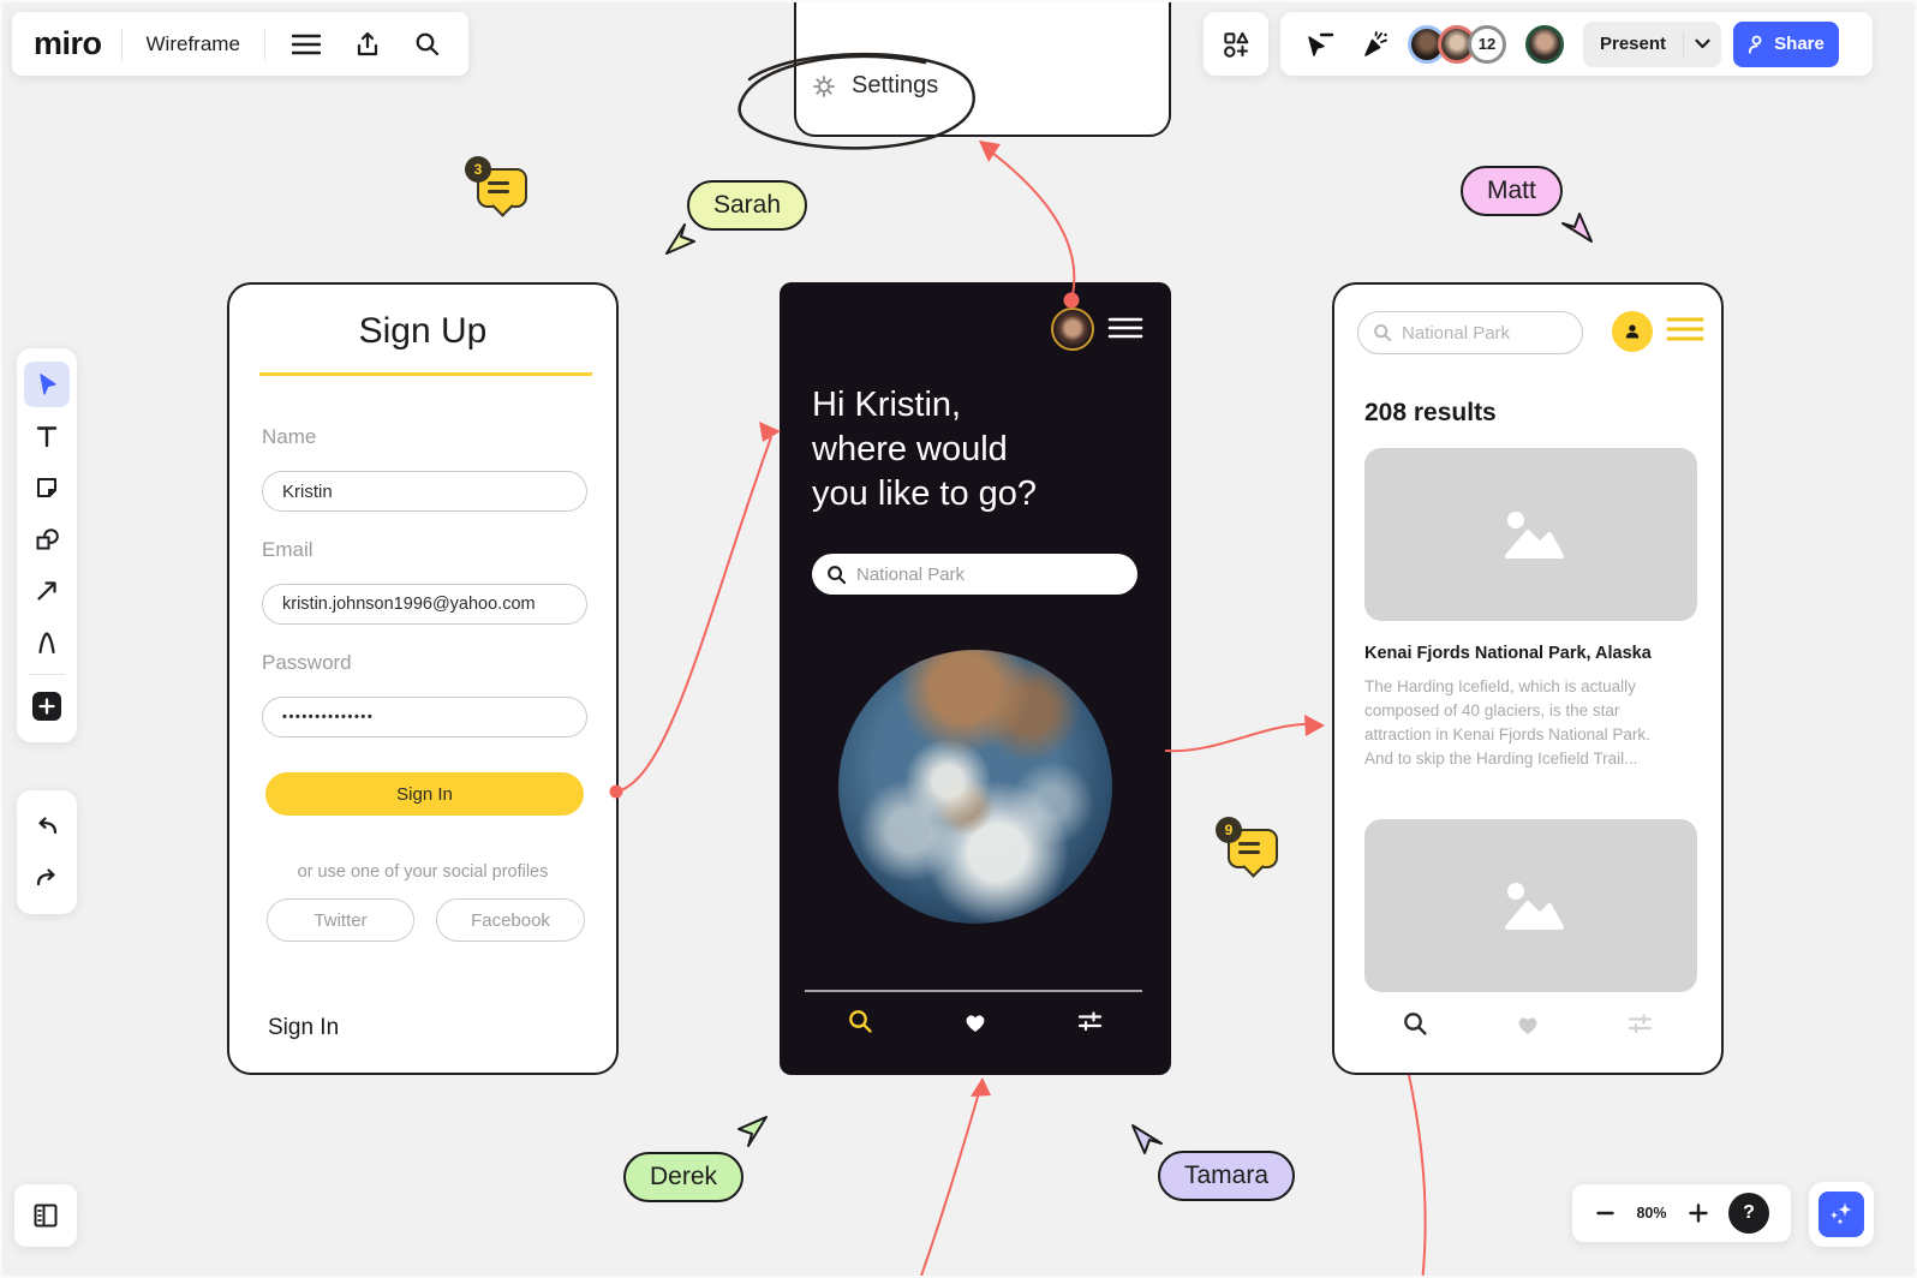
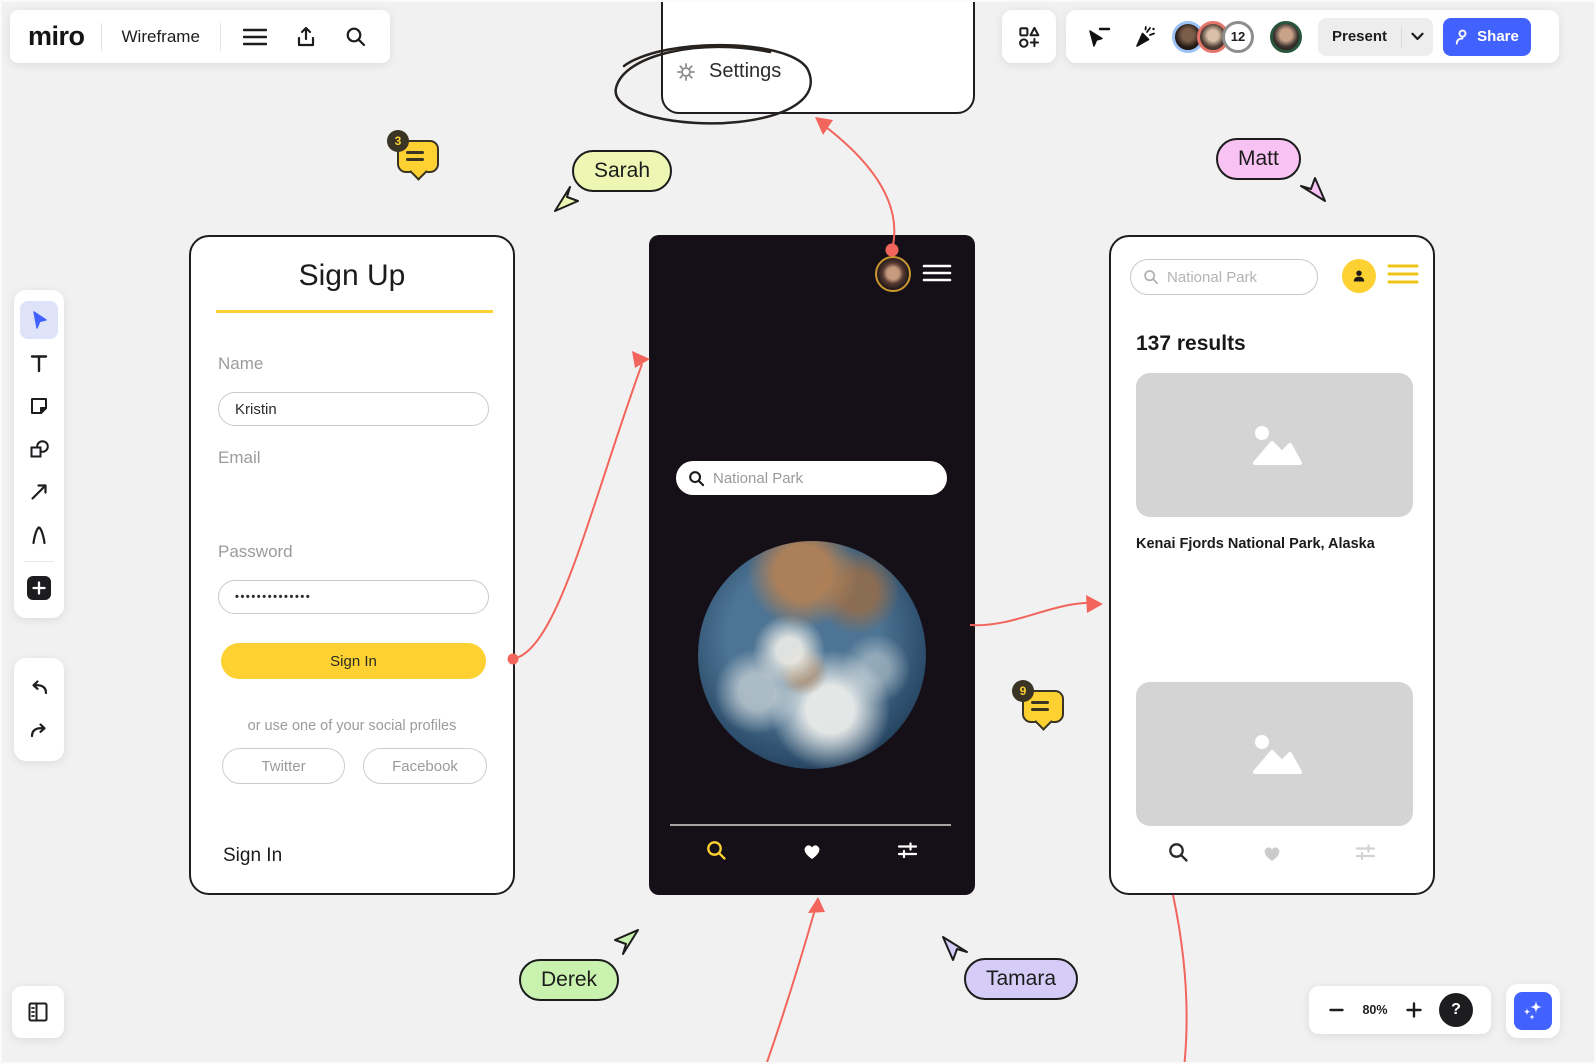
  Settings
  Sign Up
  Name
  Kristin
  Email
- kristin.johnson1996@yahoo.com
  Password
  ••••••••••••••
  Sign In
  or use one of your social profiles
  Twitter
  Facebook
  Sign In
- Hi Kristin,
- where would
- you like to go?
  National Park
  National Park
- 208 results
+ 137 results
  Kenai Fjords National Park, Alaska
- The Harding Icefield, which is actually composed of 40 glaciers, is the star attraction in Kenai Fjords National Park. And to skip the Harding Icefield Trail...
  3
  9
  Sarah
  Matt
  Derek
  Tamara
  miro
  Wireframe
  12
  Present
  Share
  80%
  ?
